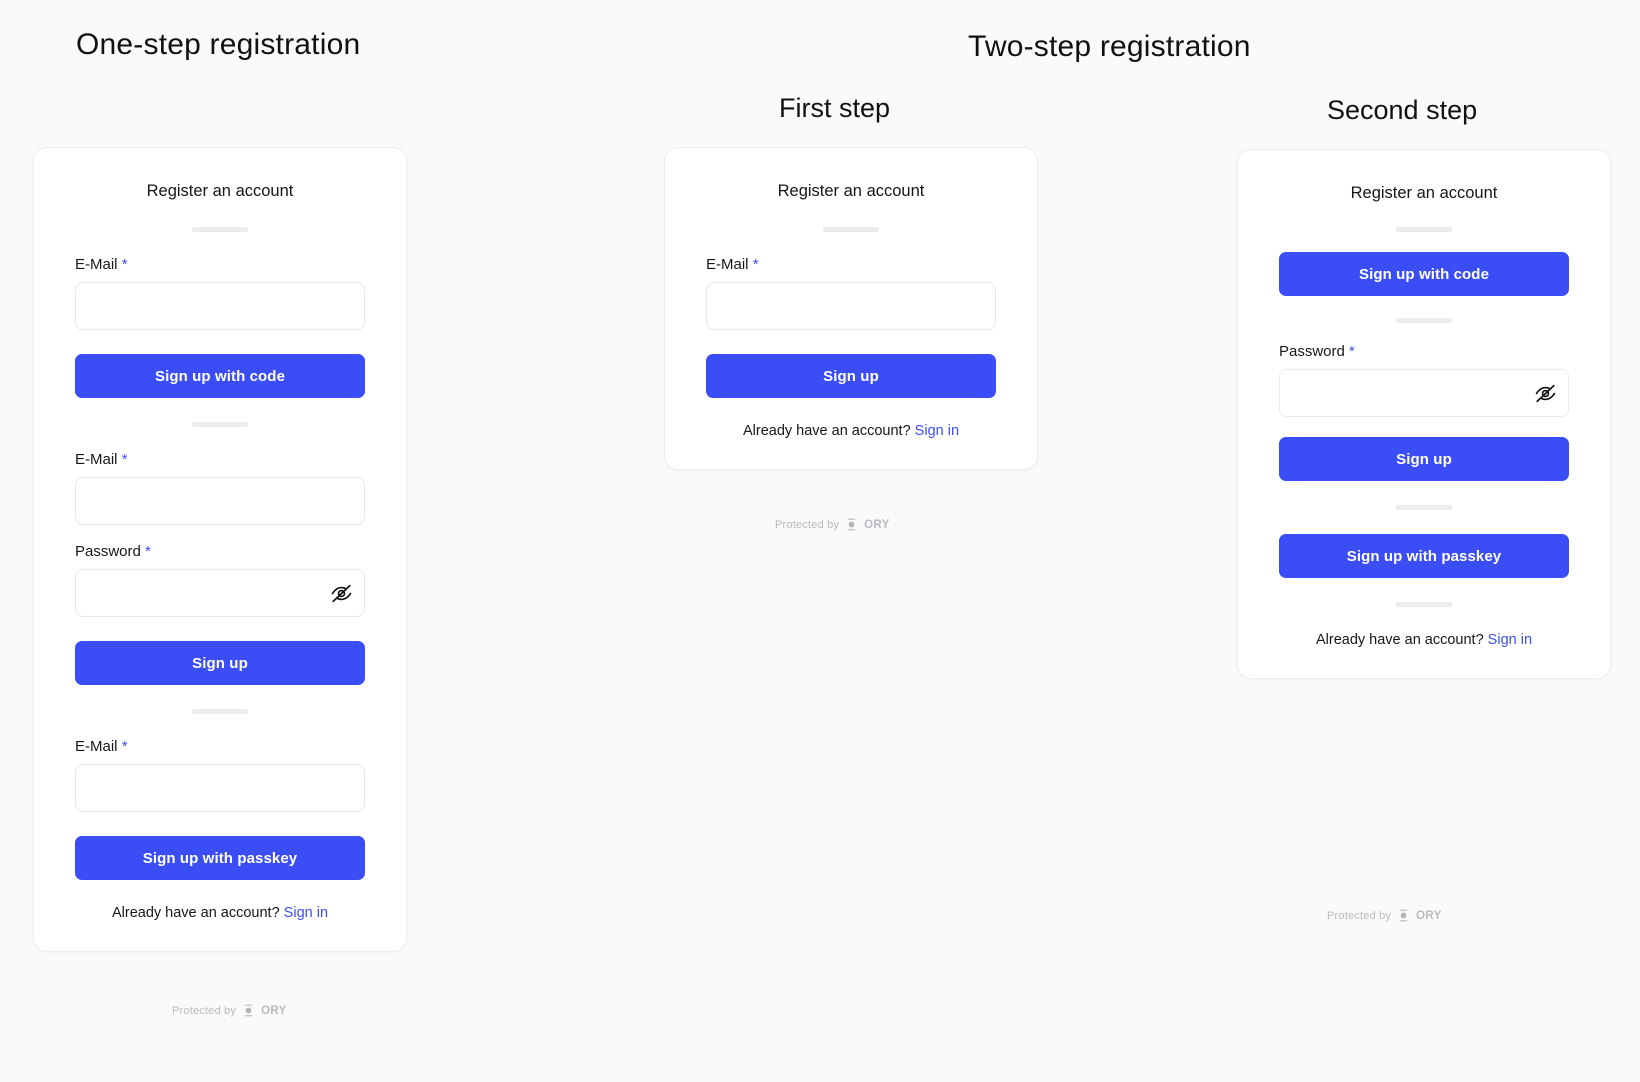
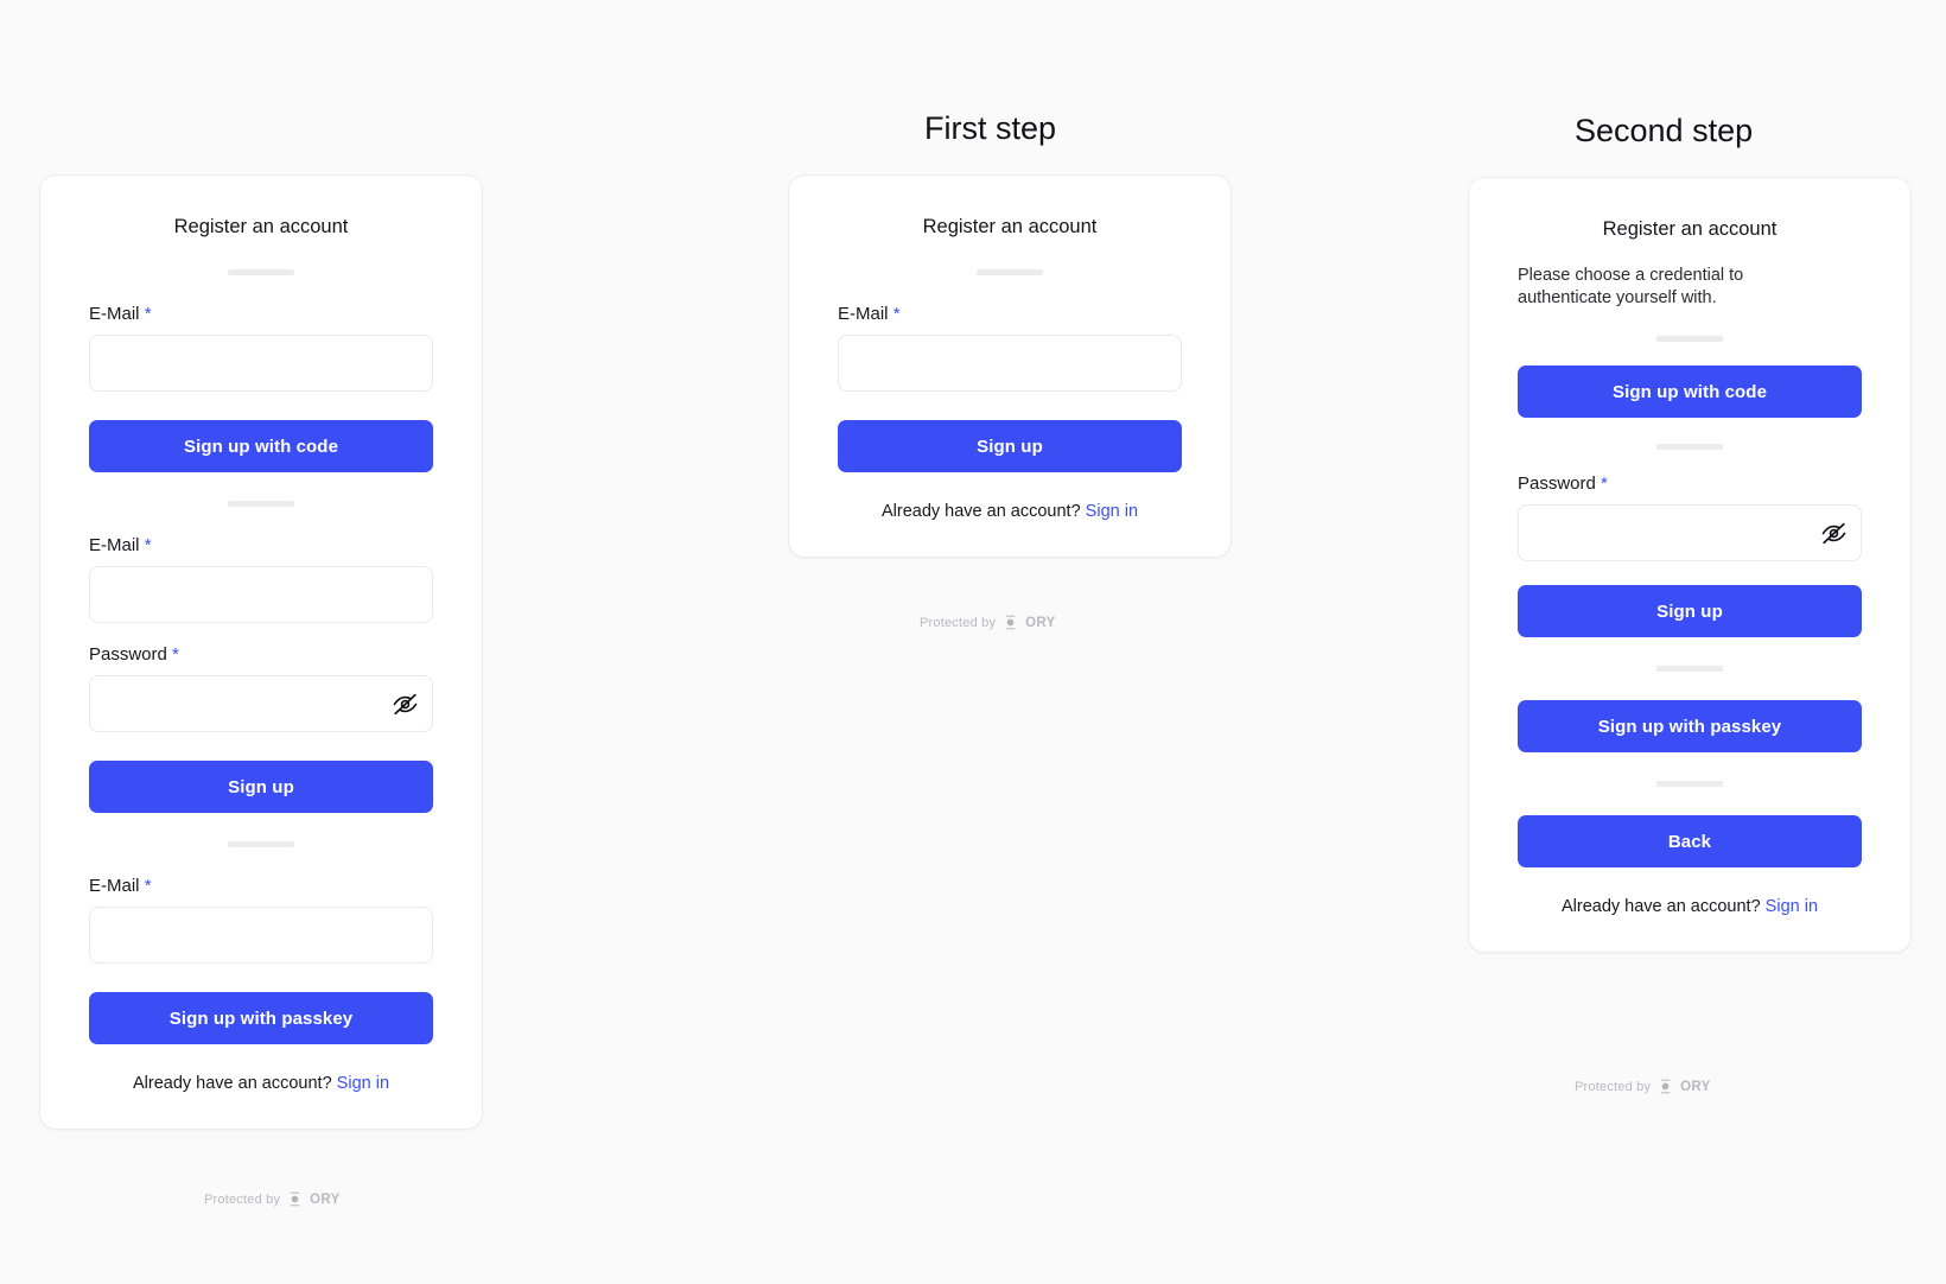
- One-step registration
- Two-step registration
  First step
  Second step
  Register an account
  E-Mail *
  Sign up with code
  E-Mail *
  Password *
  Sign up
  E-Mail *
  Sign up with passkey
  Already have an account? Sign in
  Register an account
  E-Mail *
  Sign up
  Already have an account? Sign in
  Register an account
+ Please choose a credential to authenticate yourself with.
  Sign up with code
  Password *
  Sign up
  Sign up with passkey
+ Back
  Already have an account? Sign in
  Protected by
  ORY
  Protected by
  ORY
  Protected by
  ORY
